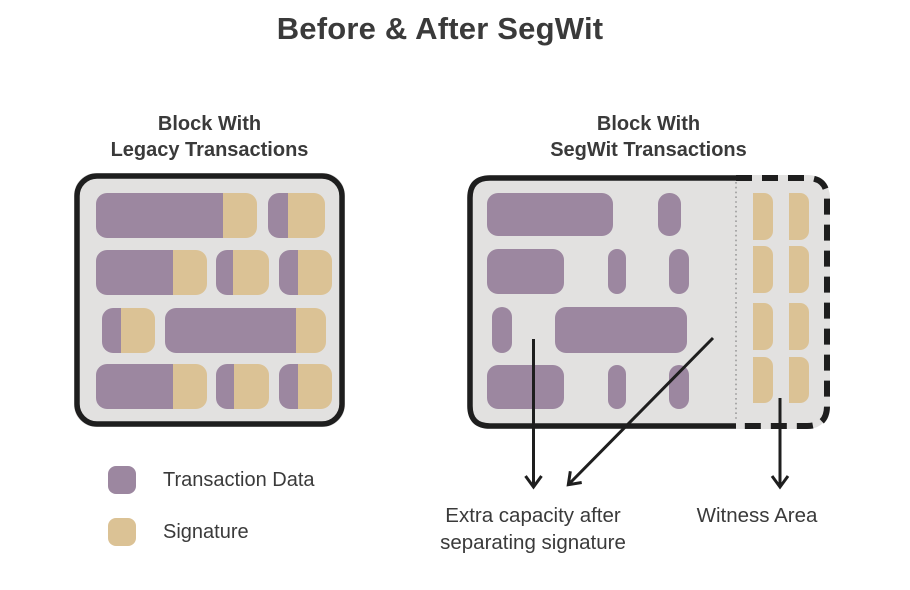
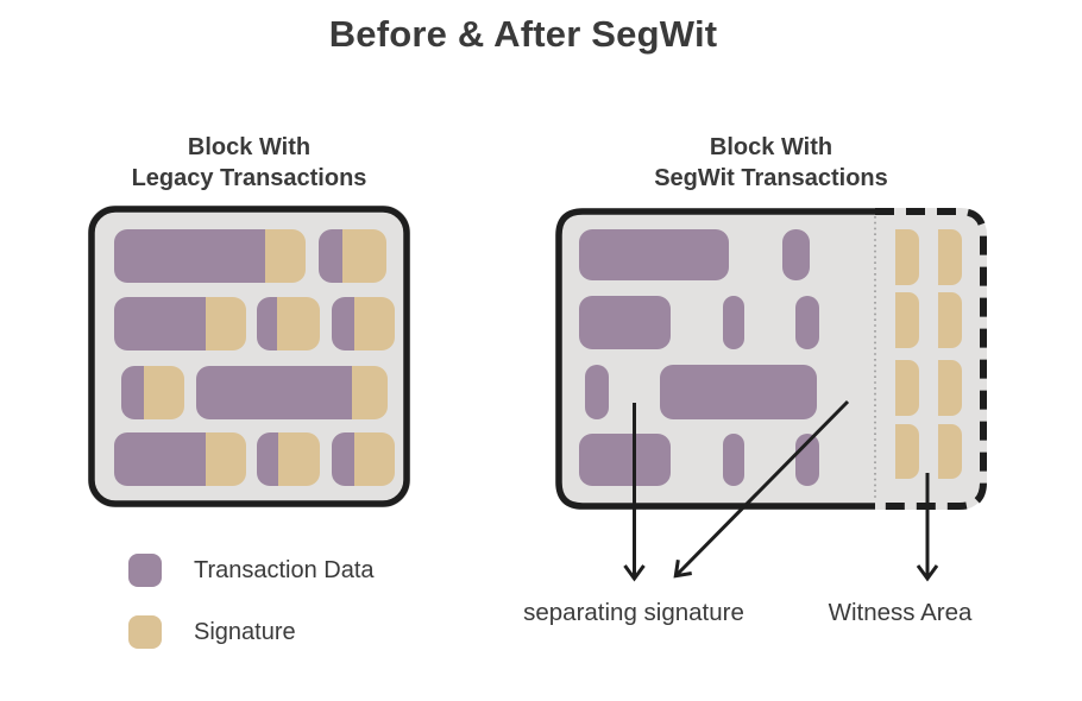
  Before & After SegWit
  Block With
  Legacy Transactions
  Block With
  SegWit Transactions
  Transaction Data
  Signature
- Extra capacity after
  separating signature
  Witness Area
